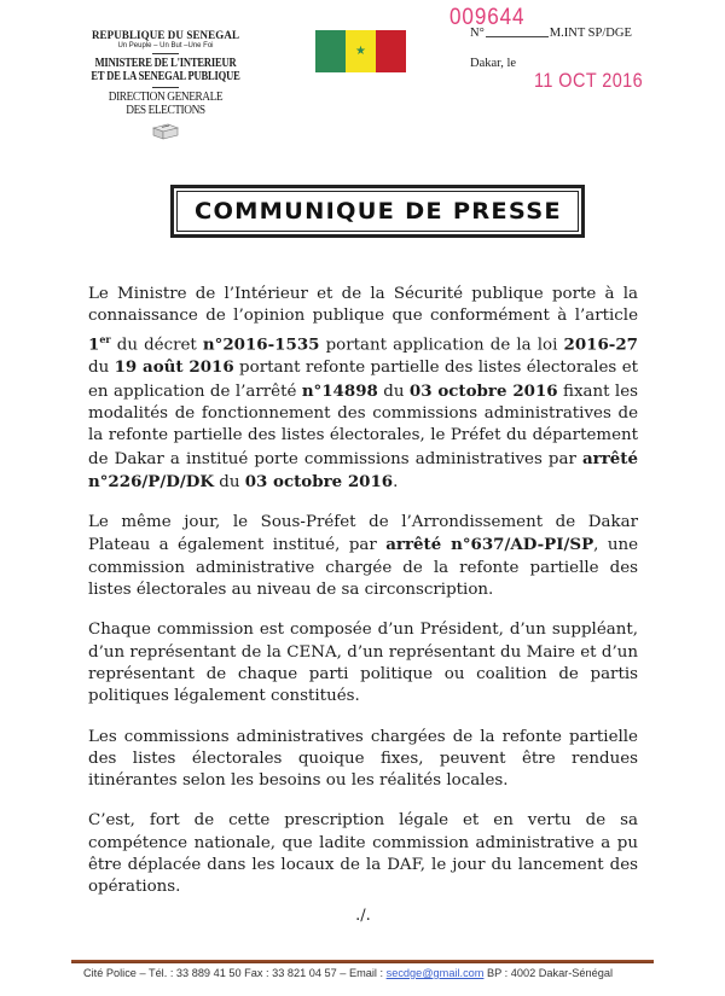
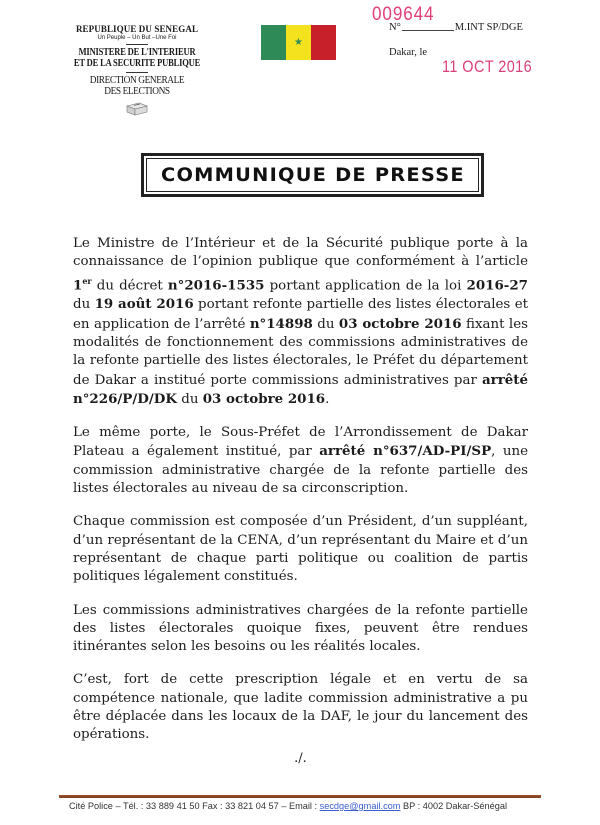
  REPUBLIQUE DU SENEGAL
  MINISTERE DE L'INTERIEUR
- ET DE LA SENEGAL PUBLIQUE
+ ET DE LA SECURITE PUBLIQUE
  DIRECTION GENERALE
  DES ELECTIONS
  ★
  009644
  N°
  M.INT SP/DGE
  Dakar, le
  11 OCT 2016
  COMMUNIQUE DE PRESSE
  Le Ministre de l’Intérieur et de la Sécurité publique porte à la connaissance de l’opinion publique que conformément à l’article 1er du décret n°2016-1535 portant application de la loi 2016-27 du 19 août 2016 portant refonte partielle des listes électorales et en application de l’arrêté n°14898 du 03 octobre 2016 fixant les modalités de fonctionnement des commissions administratives de la refonte partielle des listes électorales, le Préfet du département de Dakar a institué porte commissions administratives par arrêté n°226/P/D/DK du 03 octobre 2016.
- Le même jour, le Sous-Préfet de l’Arrondissement de Dakar Plateau a également institué, par arrêté n°637/AD-PI/SP, une commission administrative chargée de la refonte partielle des listes électorales au niveau de sa circonscription.
+ Le même porte, le Sous-Préfet de l’Arrondissement de Dakar Plateau a également institué, par arrêté n°637/AD-PI/SP, une commission administrative chargée de la refonte partielle des listes électorales au niveau de sa circonscription.
  Chaque commission est composée d’un Président, d’un suppléant, d’un représentant de la CENA, d’un représentant du Maire et d’un représentant de chaque parti politique ou coalition de partis politiques légalement constitués.
  Les commissions administratives chargées de la refonte partielle des listes électorales quoique fixes, peuvent être rendues itinérantes selon les besoins ou les réalités locales.
  C’est, fort de cette prescription légale et en vertu de sa compétence nationale, que ladite commission administrative a pu être déplacée dans les locaux de la DAF, le jour du lancement des opérations.
  ./.
  Cité Police – Tél. : 33 889 41 50 Fax : 33 821 04 57 – Email : secdge@gmail.com BP : 4002 Dakar-Sénégal
